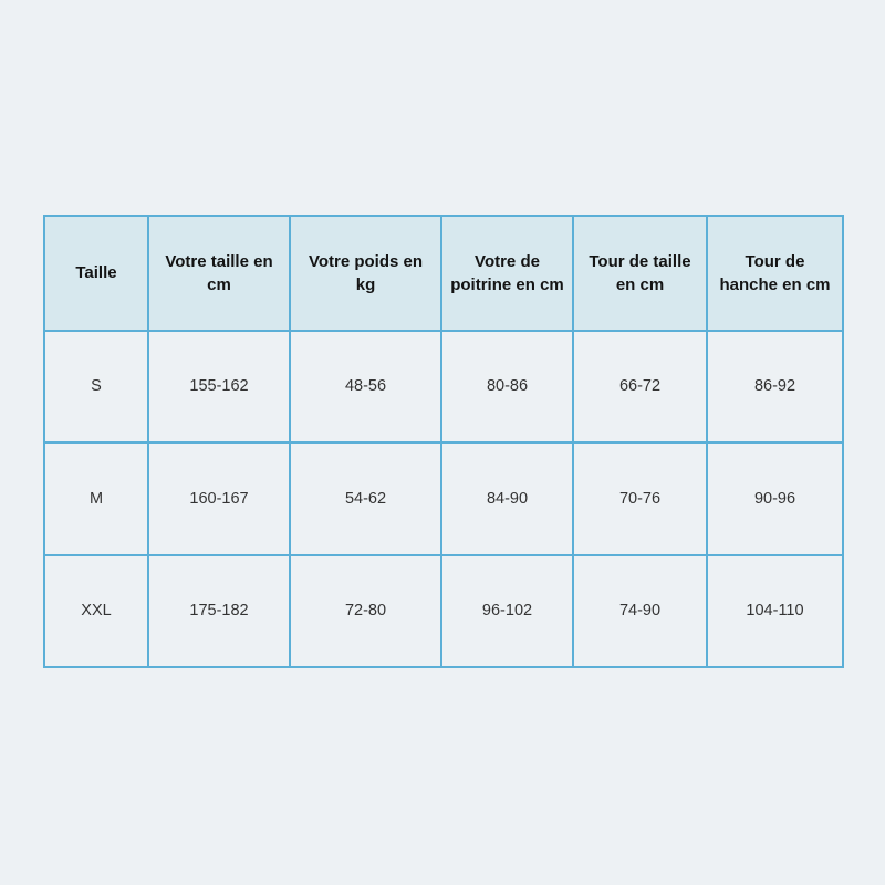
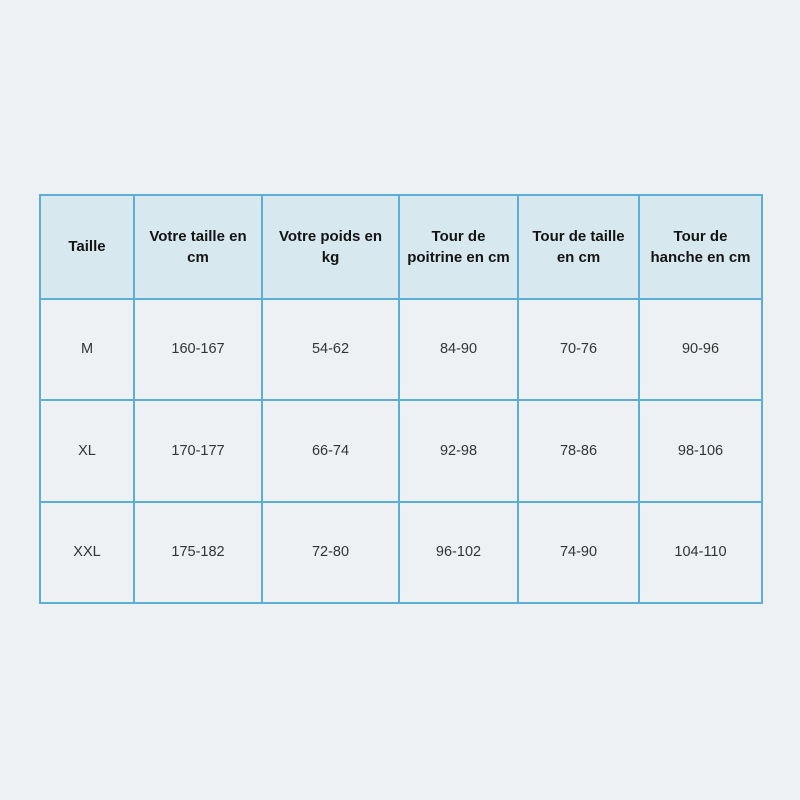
- Taille	Votre taille en cm	Votre poids en kg	Votre de poitrine en cm	Tour de taille en cm	Tour de hanche en cm
+ Taille	Votre taille en cm	Votre poids en kg	Tour de poitrine en cm	Tour de taille en cm	Tour de hanche en cm
- S	155-162	48-56	80-86	66-72	86-92
  M	160-167	54-62	84-90	70-76	90-96
+ XL	170-177	66-74	92-98	78-86	98-106
  XXL	175-182	72-80	96-102	74-90	104-110
